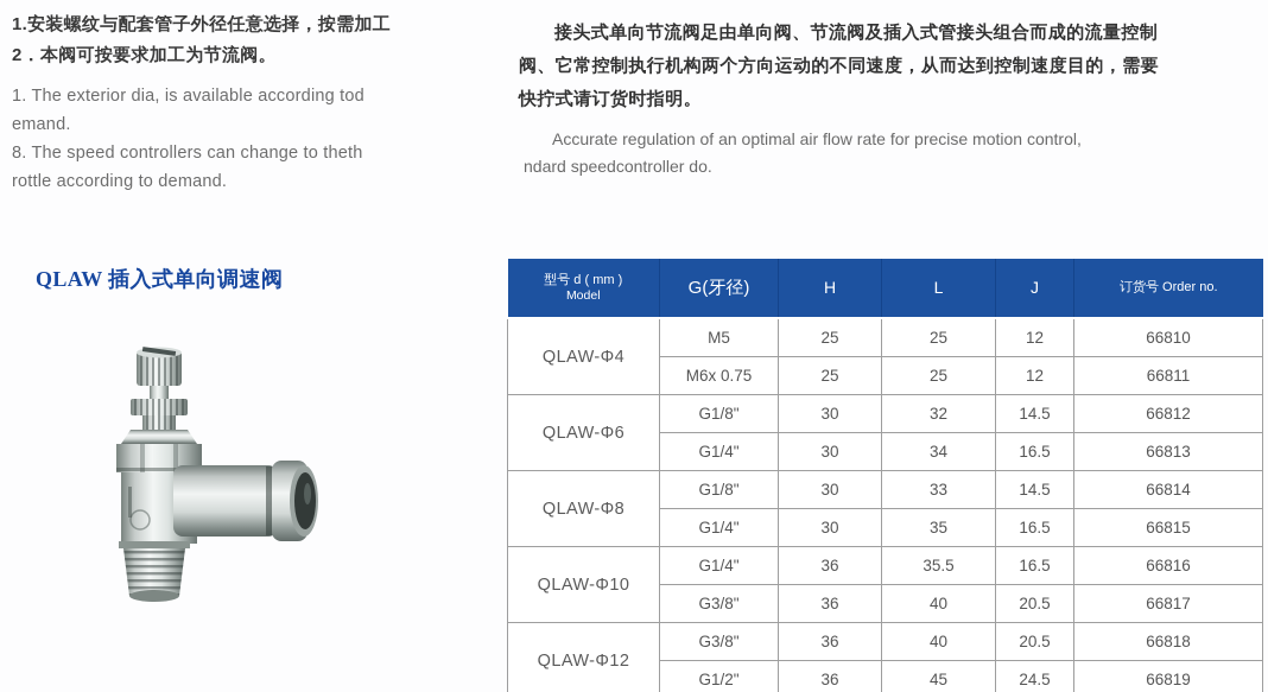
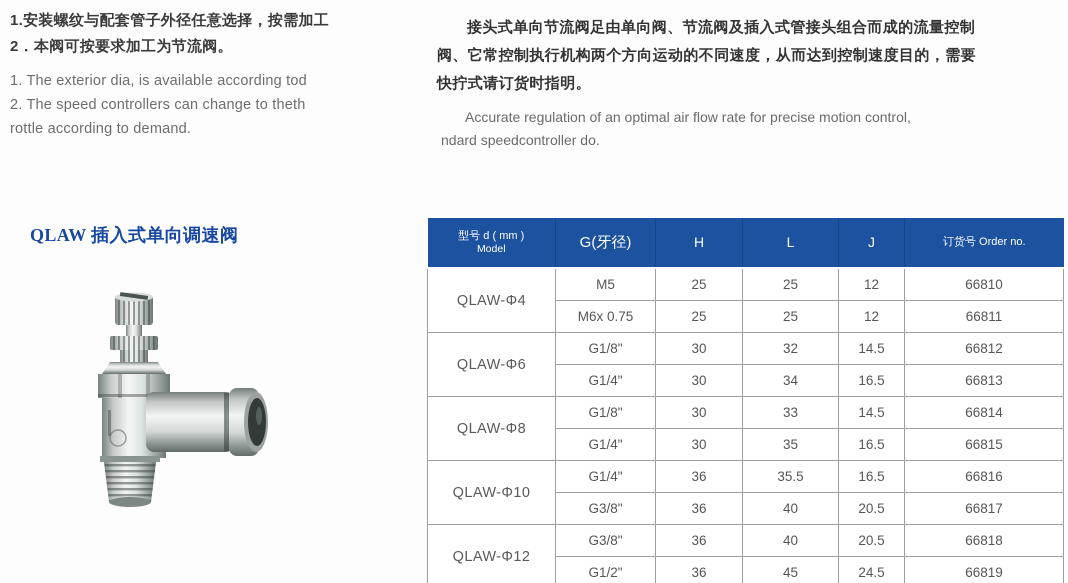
  1.安装螺纹与配套管子外径任意选择，按需加工
  2．本阀可按要求加工为节流阀。
  1. The exterior dia, is available according tod
- emand.
- 8. The speed controllers can change to theth
+ 2. The speed controllers can change to theth
  rottle according to demand.
  接头式单向节流阀足由单向阀、节流阀及插入式管接头组合而成的流量控制
  阀、它常控制执行机构两个方向运动的不同速度，从而达到控制速度目的，需要
  快拧式请订货时指明。
  Accurate regulation of an optimal air flow rate for precise motion control,
  ndard speedcontroller do.
  QLAW 插入式单向调速阀
  型号 d ( mm ) Model	G(牙径)	H	L	J	订货号 Order no.
  QLAW-Φ4	M5	25	25	12	66810
  M6x 0.75	25	25	12	66811
  QLAW-Φ6	G1/8"	30	32	14.5	66812
  G1/4"	30	34	16.5	66813
  QLAW-Φ8	G1/8"	30	33	14.5	66814
  G1/4"	30	35	16.5	66815
  QLAW-Φ10	G1/4"	36	35.5	16.5	66816
  G3/8"	36	40	20.5	66817
  QLAW-Φ12	G3/8"	36	40	20.5	66818
  G1/2"	36	45	24.5	66819
